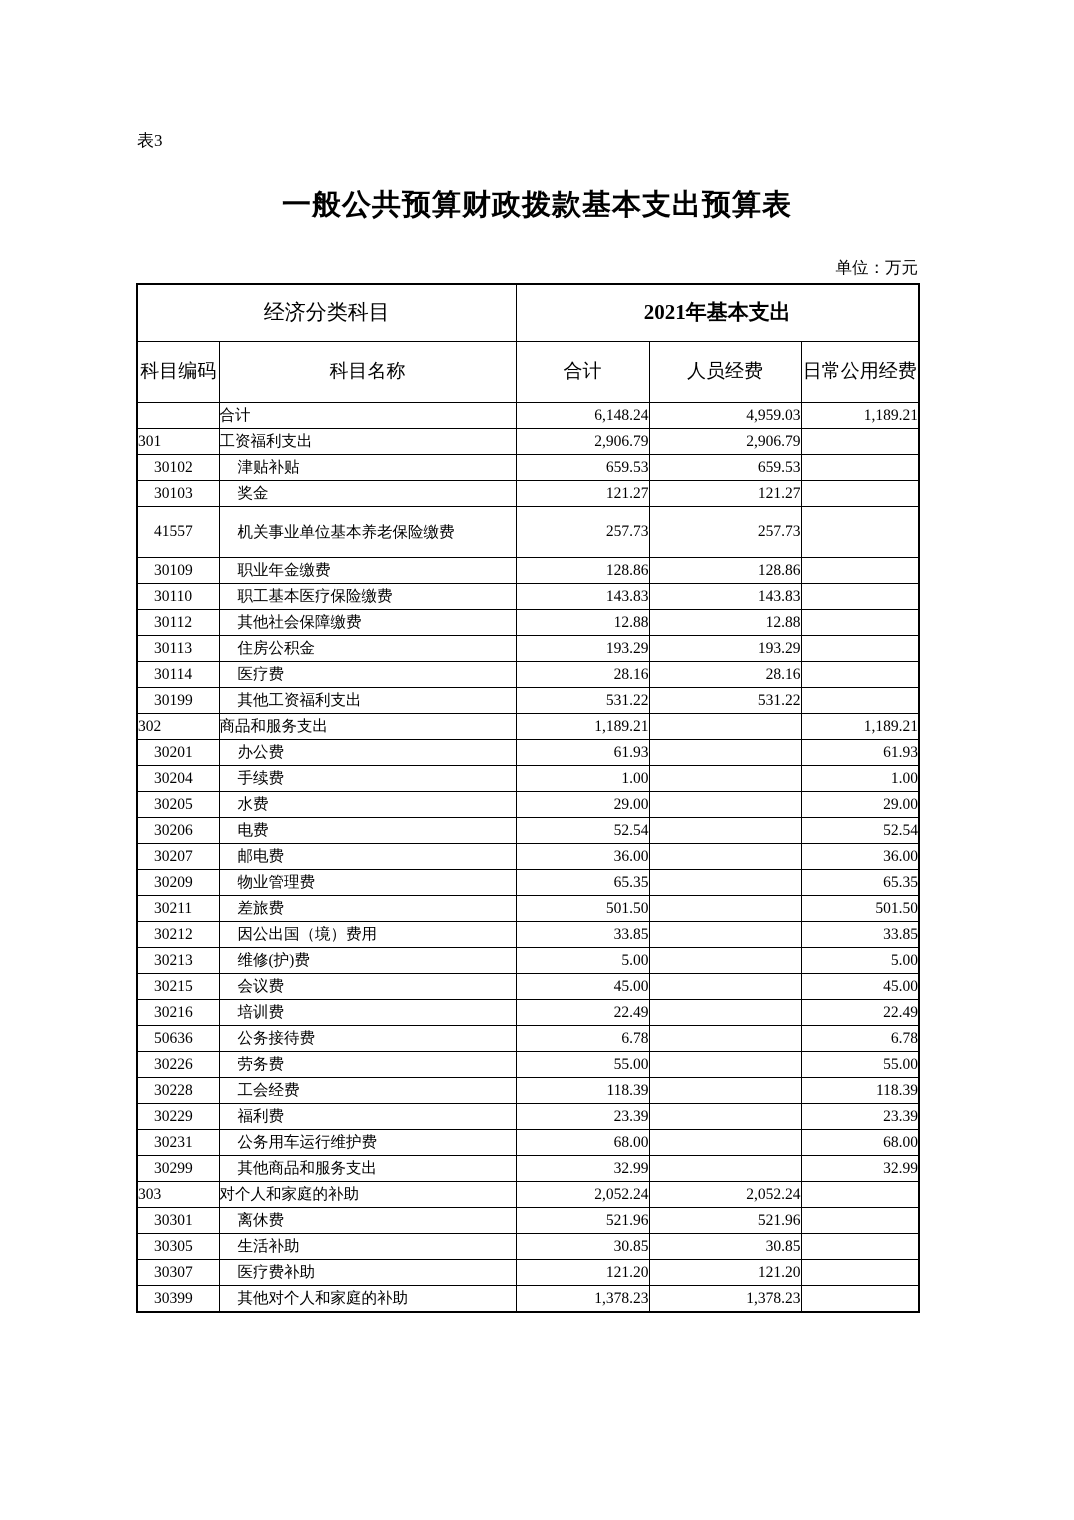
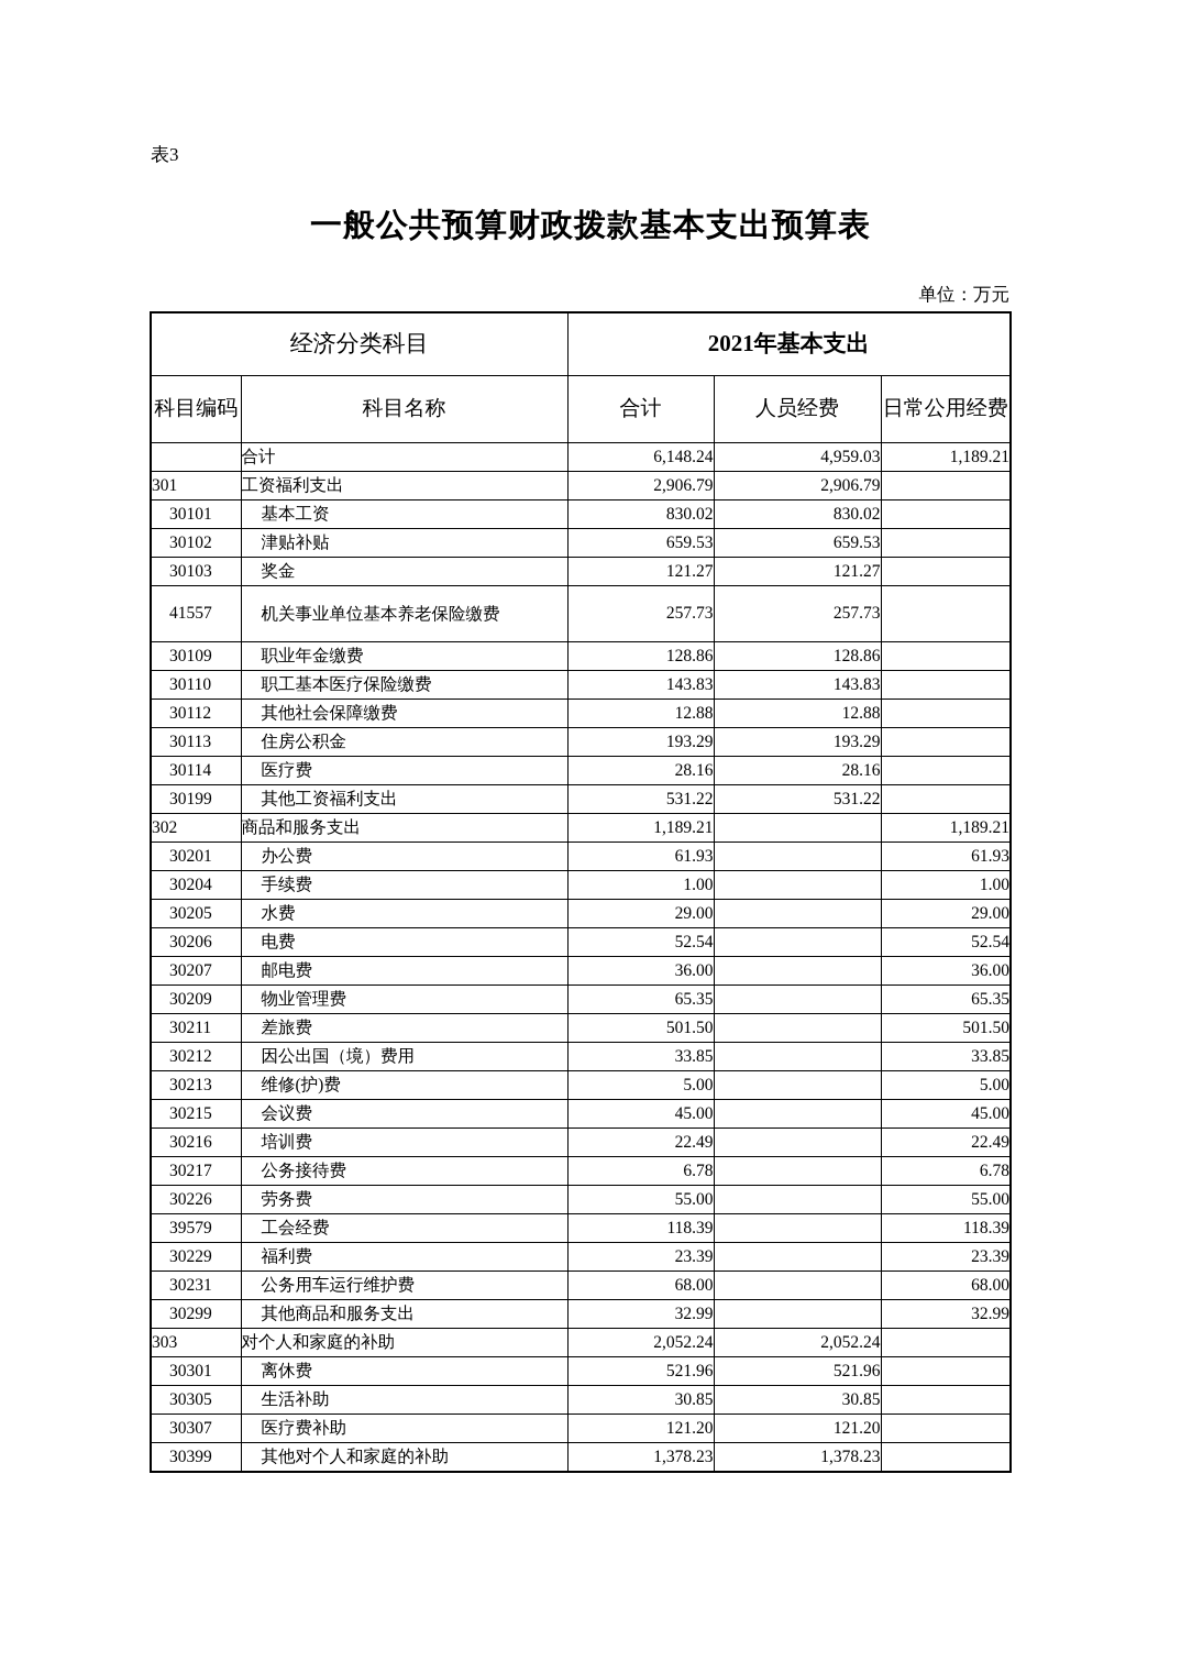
  表3
  一般公共预算财政拨款基本支出预算表
  单位：万元
  经济分类科目	2021年基本支出
  科目编码	科目名称	合计	人员经费	日常公用经费
  	合计	6,148.24	4,959.03	1,189.21
  301	工资福利支出	2,906.79	2,906.79
+ 30101	基本工资	830.02	830.02
  30102	津贴补贴	659.53	659.53
  30103	奖金	121.27	121.27
  41557	机关事业单位基本养老保险缴费	257.73	257.73
  30109	职业年金缴费	128.86	128.86
  30110	职工基本医疗保险缴费	143.83	143.83
  30112	其他社会保障缴费	12.88	12.88
  30113	住房公积金	193.29	193.29
  30114	医疗费	28.16	28.16
  30199	其他工资福利支出	531.22	531.22
  302	商品和服务支出	1,189.21		1,189.21
  30201	办公费	61.93		61.93
  30204	手续费	1.00		1.00
  30205	水费	29.00		29.00
  30206	电费	52.54		52.54
  30207	邮电费	36.00		36.00
  30209	物业管理费	65.35		65.35
  30211	差旅费	501.50		501.50
  30212	因公出国（境）费用	33.85		33.85
  30213	维修(护)费	5.00		5.00
  30215	会议费	45.00		45.00
  30216	培训费	22.49		22.49
- 50636	公务接待费	6.78		6.78
+ 30217	公务接待费	6.78		6.78
  30226	劳务费	55.00		55.00
- 30228	工会经费	118.39		118.39
+ 39579	工会经费	118.39		118.39
  30229	福利费	23.39		23.39
  30231	公务用车运行维护费	68.00		68.00
  30299	其他商品和服务支出	32.99		32.99
  303	对个人和家庭的补助	2,052.24	2,052.24
  30301	离休费	521.96	521.96
  30305	生活补助	30.85	30.85
  30307	医疗费补助	121.20	121.20
  30399	其他对个人和家庭的补助	1,378.23	1,378.23
